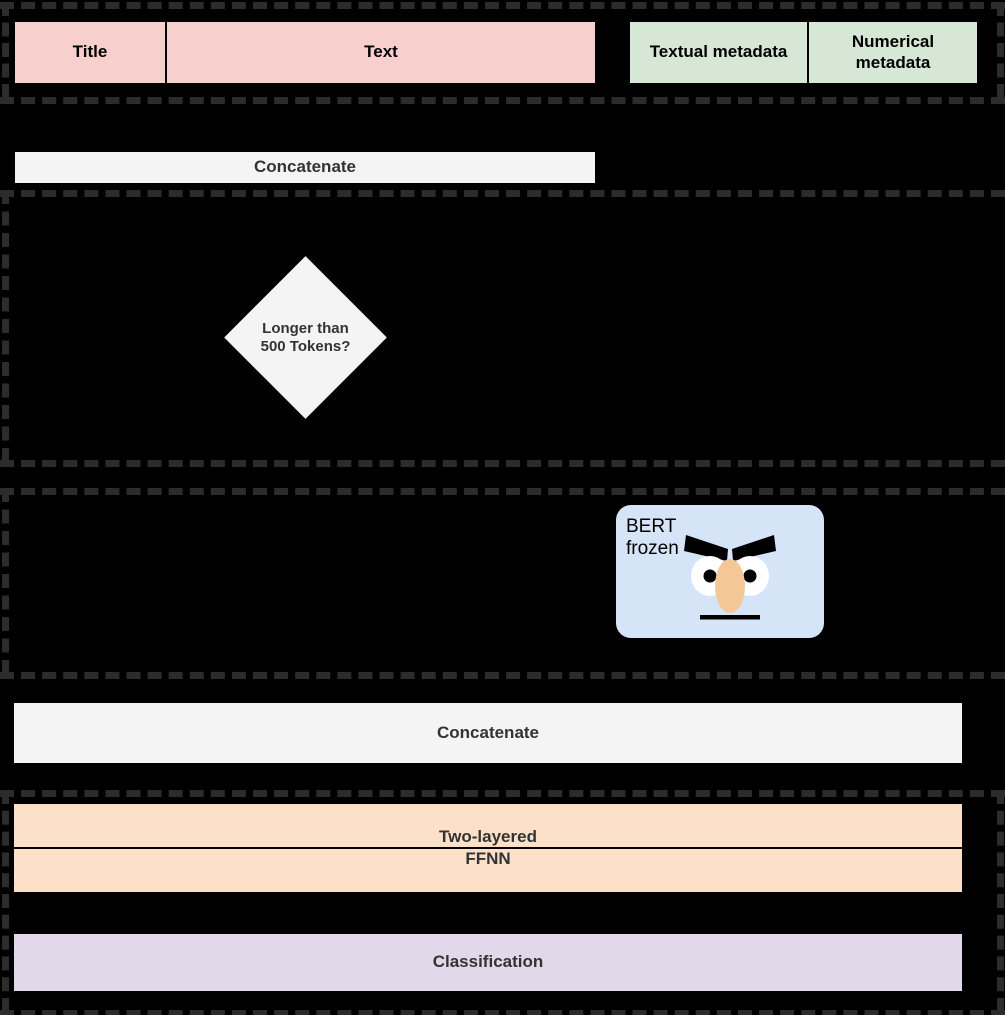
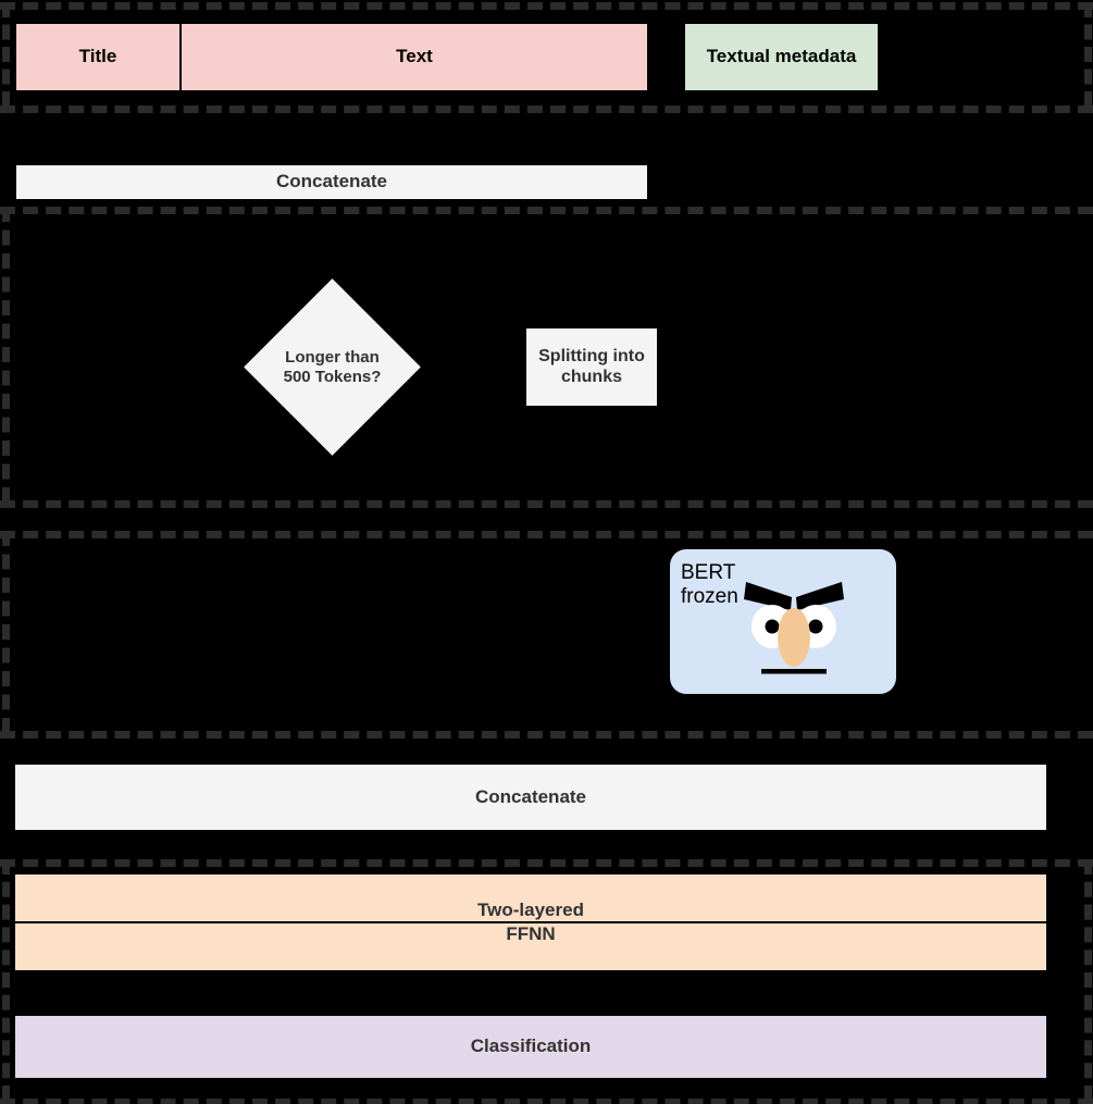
  Title
  Text
  Textual metadata
- Numerical metadata
  Concatenate
  Longer than
  500 Tokens?
+ Splitting into
+ chunks
  BERT
  frozen
  Concatenate
  Two-layered
  FFNN
  Classification
